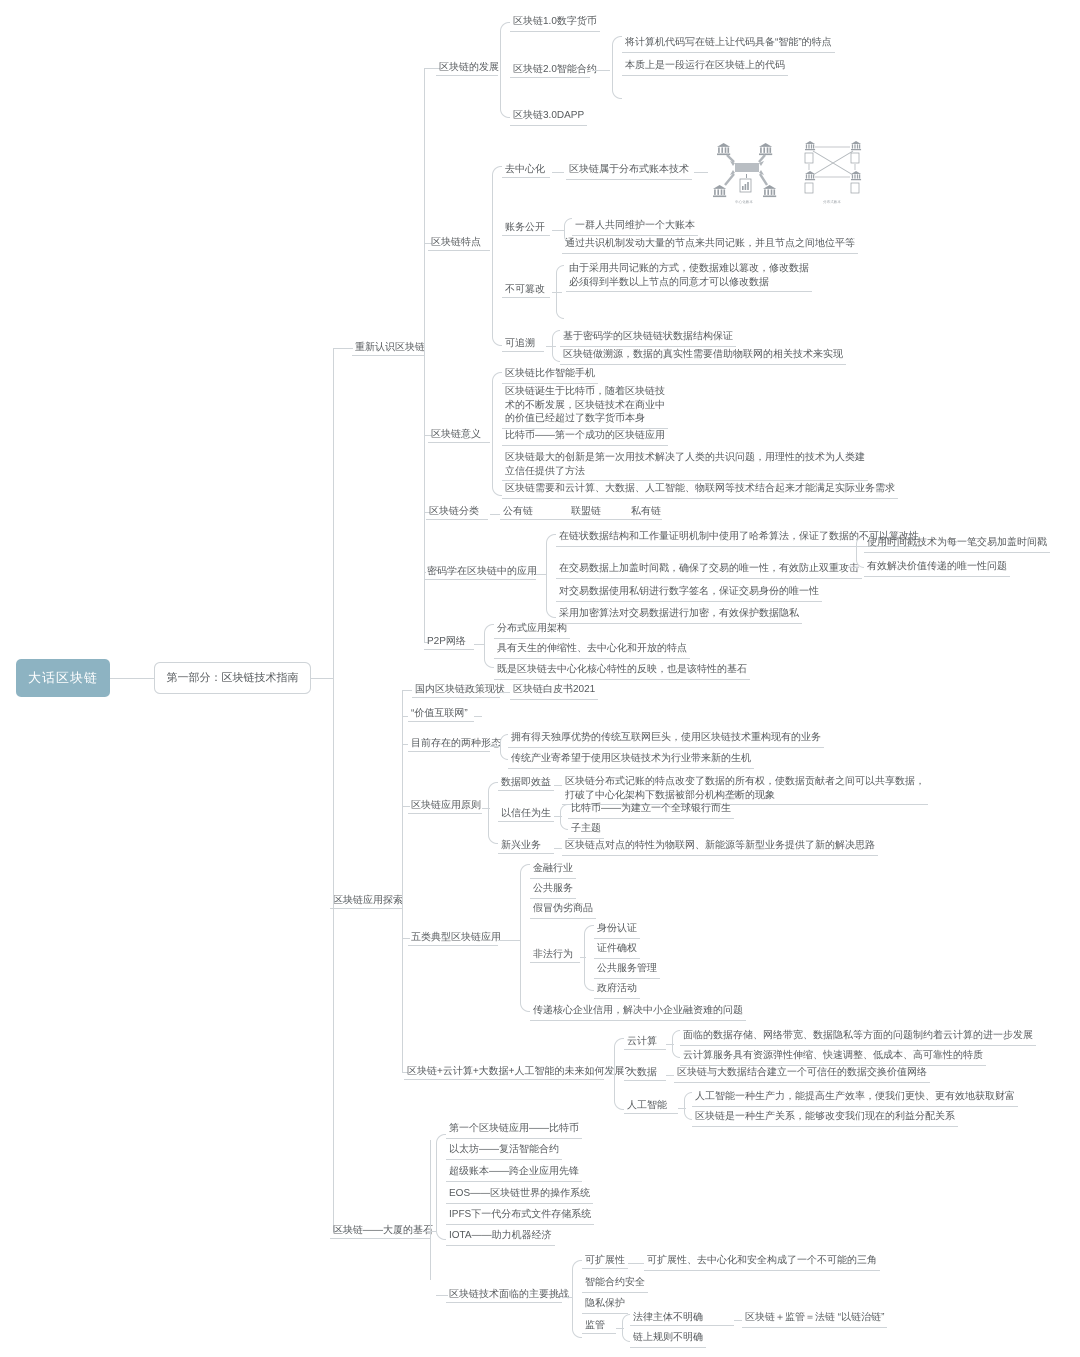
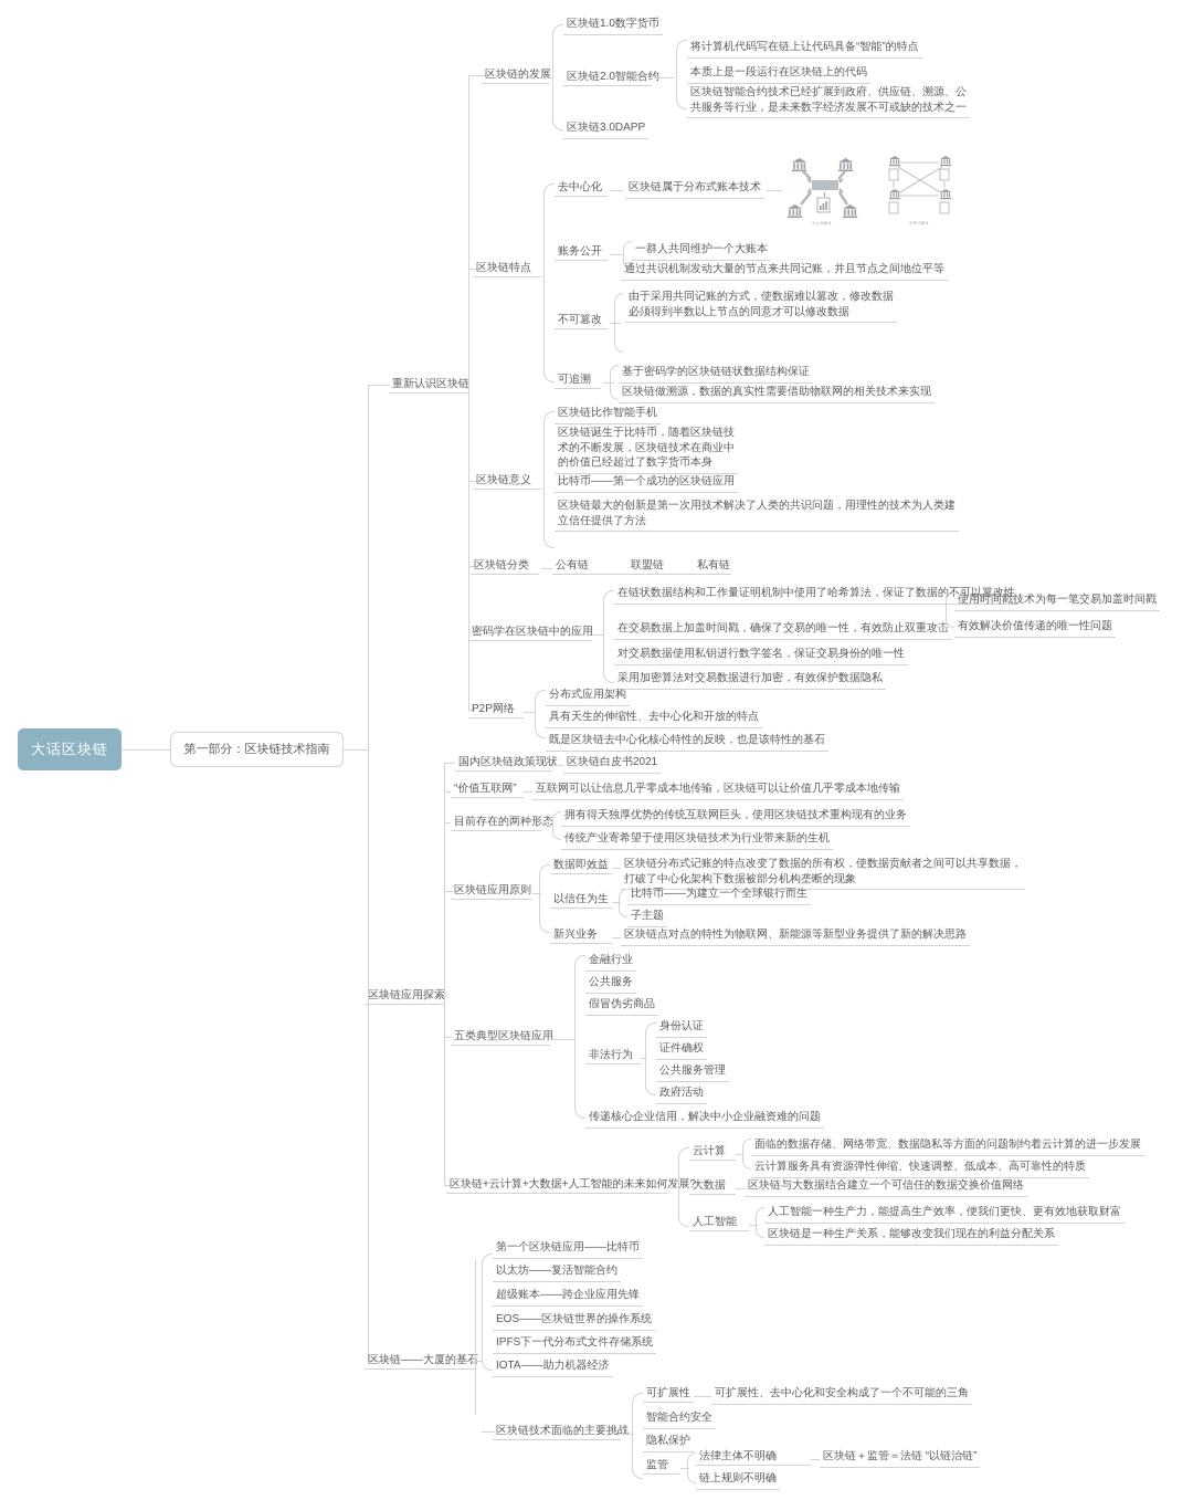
  大话区块链
  第一部分：区块链技术指南
  重新认识区块链
  区块链应用探索
  区块链——大厦的基
  区块链的发展
  区块链1.0数字货币
  区块链2.0智能合
  区块链3.0DAPP
  将计算机代码写在链上让代码具备“智能”的特点
  本质上是一段运行在区块链上的代码
+ 区块链智能合约技术已经扩展到政府、供应链、溯源、公
+ 共服务等行业，是未来数字经济发展不可或缺的技术之一
  区块链特点
  去中心化
  区块链属于分布式账本技术
  账务公开
  一群人共同维护一个大账本
  通过共识机制发动大量的节点来共同记账，并且节点之间地位平等
  不可篡改
  由于采用共同记账的方式，使数据难以篡改，修改数据
  必须得到半数以上节点的同意才可以修改数据
  可追溯
  基于密码学的区块链链状数据结构保证
  区块链做溯源，数据的真实性需要借助物联网的相关技术来实现
  区块链意义
  区块链比作智能手机
  区块链诞生于比特币，随着区块链技
  术的不断发展，区块链技术在商业中
  的价值已经超过了数字货币本身
  比特币——第一个成功的区块链应用
  区块链最大的创新是第一次用技术解决了人类的共识问题，用理性的技术为人类建
  立信任提供了方法
- 区块链需要和云计算、大数据、人工智能、物联网等技术结合起来才能满足实际业务需求
  区块链分类
  公有链
  联盟链
  私有链
  密码学在区块链中的应用
  在链状数据结构和工作量证明机制中使用了哈希算法，保证了数据的不可以篡改性
  在交易数据上加盖时间戳，确保了交易的唯一性，有效防止双重攻击
  对交易数据使用私钥进行数字签名，保证交易身份的唯一性
  采用加密算法对交易数据进行加密，有效保护数据隐私
  使用时间戳技术为每一笔交易加盖时间戳
  有效解决价值传递的唯一性问题
  P2P网络
  分布式应用架构
  具有天生的伸缩性、去中心化和开放的特点
  既是区块链去中心化核心特性的反映，也是该特性的基石
  国内区块链政策现状
  区块链白皮书2021
  “价值互联网”
+ 互联网可以让信息几乎零成本地传输，区块链可以让价值几乎零成本地传输
  目前存在的两种形态
  拥有得天独厚优势的传统互联网巨头，使用区块链技术重构现有的业务
  传统产业寄希望于使用区块链技术为行业带来新的生机
  区块链应用原则
  数据即效益
  区块链分布式记账的特点改变了数据的所有权，使数据贡献者之间可以共享数据，
  打破了中心化架构下数据被部分机构垄断的现象
  以信任为生
  比特币——为建立一个全球银行而生
  子主题
  新兴业务
  区块链点对点的特性为物联网、新能源等新型业务提供了新的解决思路
  五类典型区块链应用
  金融行业
  公共服务
  假冒伪劣商品
  非法行为
  身份认证
  证件确权
  公共服务管理
  政府活动
  传递核心企业信用，解决中小企业融资难的问题
  区块链+云计算+大数据+人工智能的未来如何发展?
  云计算
  面临的数据存储、网络带宽、数据隐私等方面的问题制约着云计算的进一步发展
  云计算服务具有资源弹性伸缩、快速调整、低成本、高可靠性的特质
  大数据
  区块链与大数据结合建立一个可信任的数据交换价值网络
  人工智能
  人工智能一种生产力，能提高生产效率，便我们更快、更有效地获取财富
  区块链是一种生产关系，能够改变我们现在的利益分配关系
  第一个区块链应用——比特币
  以太坊——复活智能合约
  超级账本——跨企业应用先锋
  EOS——区块链世界的操作系统
  IPFS下一代分布式文件存储系统
  IOTA——助力机器经济
  区块链技术面临的主要挑战
  可扩展性
  可扩展性、去中心化和安全构成了一个不可能的三角
  智能合约安全
  隐私保护
  监管
  法律主体不明确
  链上规则不明确
  区块链＋监管＝法链 “以链治链”
